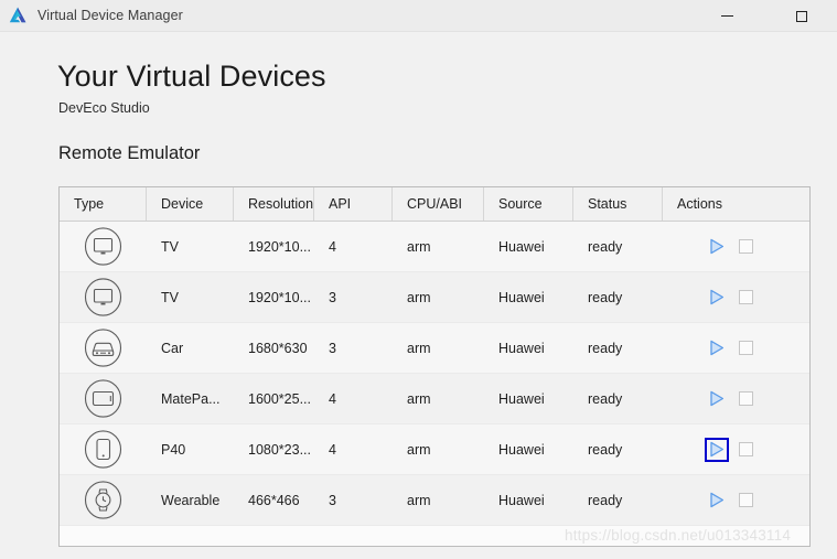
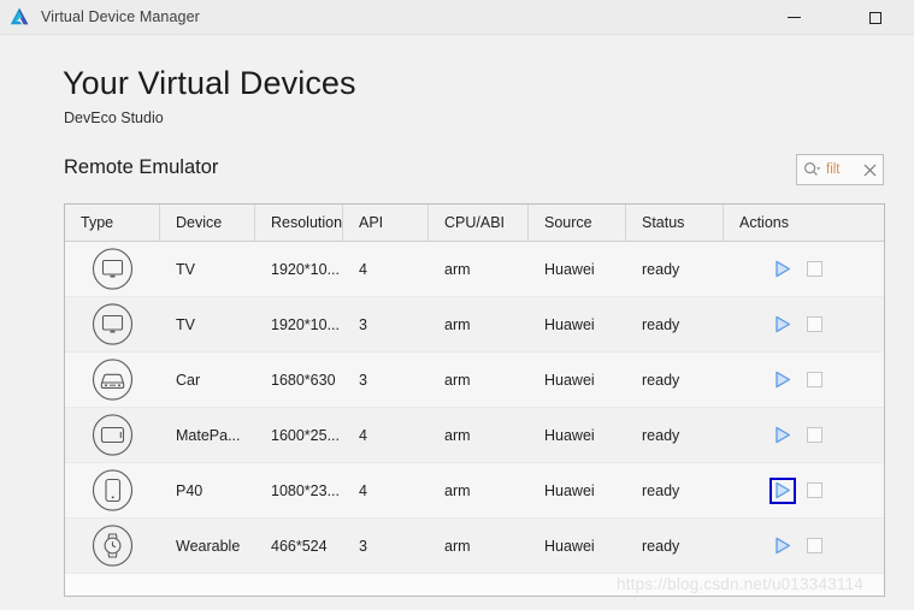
  Virtual Device Manager
  Your Virtual Devices
  DevEco Studio
  Remote Emulator
+ filt
  Type
  Device
  Resolution
  API
  CPU/ABI
  Source
  Status
  Actions
  TV
  1920*10...
  4
  arm
  Huawei
  ready
  TV
  1920*10...
  3
  arm
  Huawei
  ready
  Car
  1680*630
  3
  arm
  Huawei
  ready
  MatePa...
  1600*25...
  4
  arm
  Huawei
  ready
  P40
  1080*23...
  4
  arm
  Huawei
  ready
  Wearable
- 466*466
+ 466*524
  3
  arm
  Huawei
  ready
  https://blog.csdn.net/u013343114
